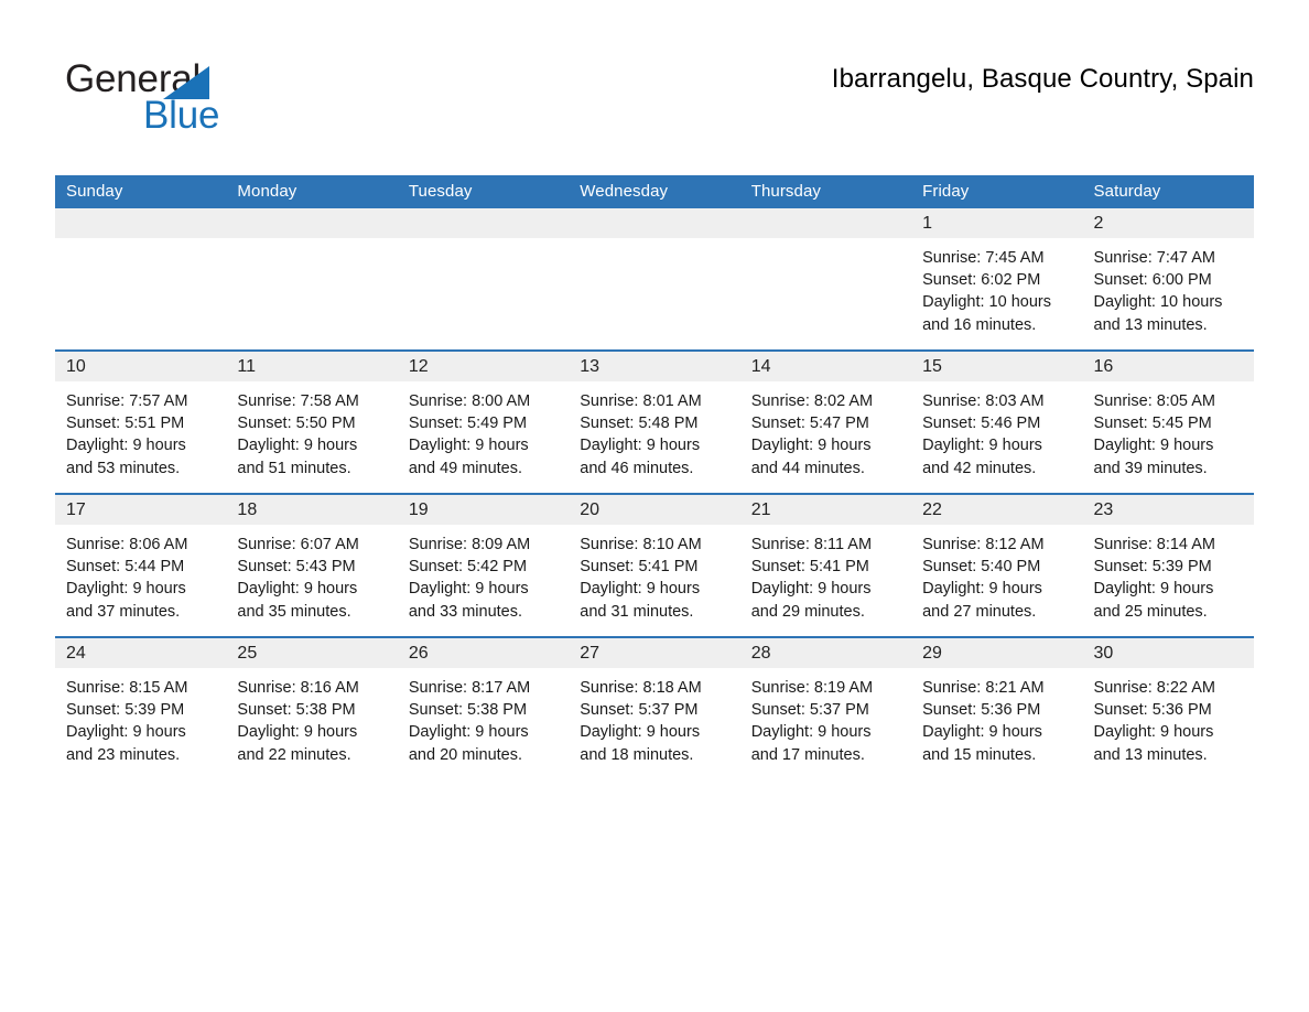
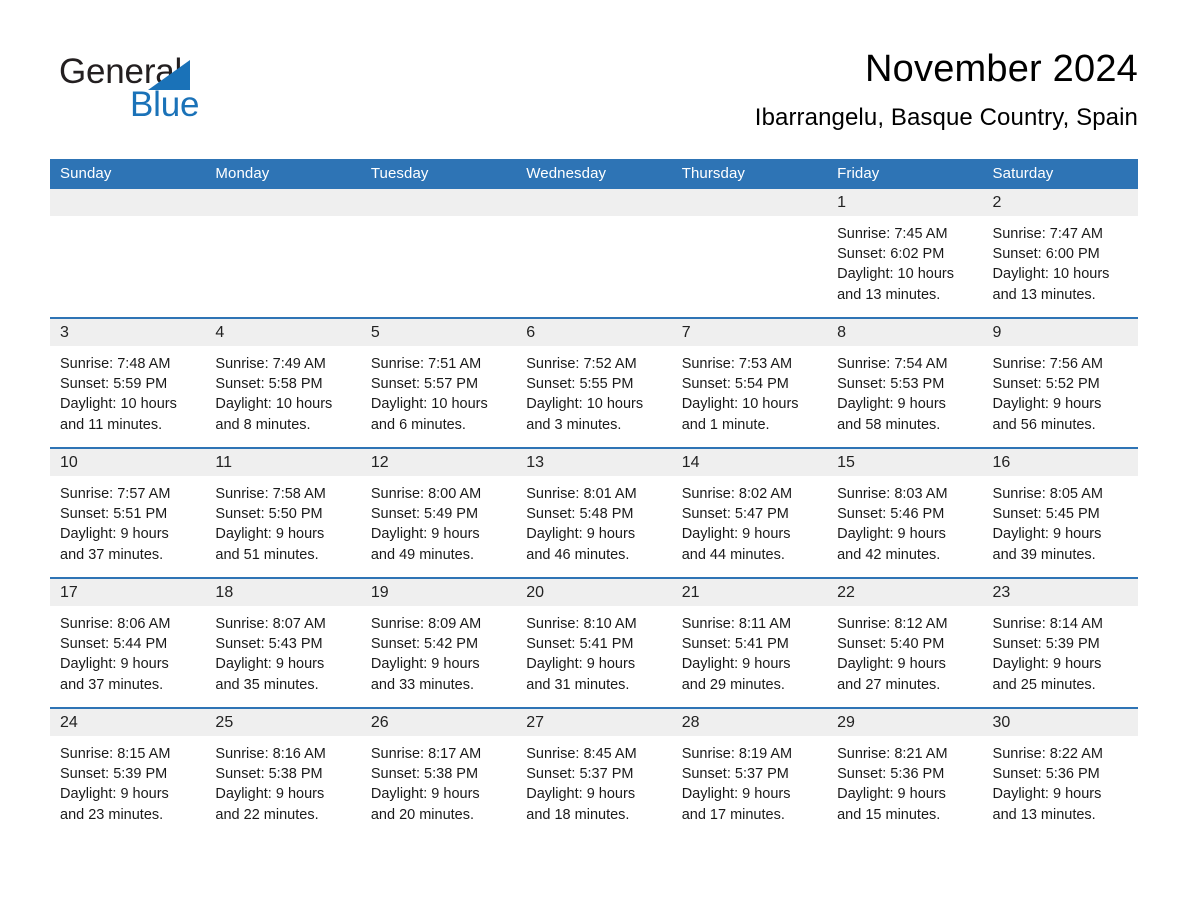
  General
  Blue
+ November 2024
  Ibarrangelu, Basque Country, Spain
  Sunday	Monday	Tuesday	Wednesday	Thursday	Friday	Saturday
- 					1Sunrise: 7:45 AMSunset: 6:02 PMDaylight: 10 hoursand 16 minutes.	2Sunrise: 7:47 AMSunset: 6:00 PMDaylight: 10 hoursand 13 minutes.
+ 					1Sunrise: 7:45 AMSunset: 6:02 PMDaylight: 10 hoursand 13 minutes.	2Sunrise: 7:47 AMSunset: 6:00 PMDaylight: 10 hoursand 13 minutes.
+ 3Sunrise: 7:48 AMSunset: 5:59 PMDaylight: 10 hoursand 11 minutes.	4Sunrise: 7:49 AMSunset: 5:58 PMDaylight: 10 hoursand 8 minutes.	5Sunrise: 7:51 AMSunset: 5:57 PMDaylight: 10 hoursand 6 minutes.	6Sunrise: 7:52 AMSunset: 5:55 PMDaylight: 10 hoursand 3 minutes.	7Sunrise: 7:53 AMSunset: 5:54 PMDaylight: 10 hoursand 1 minute.	8Sunrise: 7:54 AMSunset: 5:53 PMDaylight: 9 hoursand 58 minutes.	9Sunrise: 7:56 AMSunset: 5:52 PMDaylight: 9 hoursand 56 minutes.
- 10Sunrise: 7:57 AMSunset: 5:51 PMDaylight: 9 hoursand 53 minutes.	11Sunrise: 7:58 AMSunset: 5:50 PMDaylight: 9 hoursand 51 minutes.	12Sunrise: 8:00 AMSunset: 5:49 PMDaylight: 9 hoursand 49 minutes.	13Sunrise: 8:01 AMSunset: 5:48 PMDaylight: 9 hoursand 46 minutes.	14Sunrise: 8:02 AMSunset: 5:47 PMDaylight: 9 hoursand 44 minutes.	15Sunrise: 8:03 AMSunset: 5:46 PMDaylight: 9 hoursand 42 minutes.	16Sunrise: 8:05 AMSunset: 5:45 PMDaylight: 9 hoursand 39 minutes.
+ 10Sunrise: 7:57 AMSunset: 5:51 PMDaylight: 9 hoursand 37 minutes.	11Sunrise: 7:58 AMSunset: 5:50 PMDaylight: 9 hoursand 51 minutes.	12Sunrise: 8:00 AMSunset: 5:49 PMDaylight: 9 hoursand 49 minutes.	13Sunrise: 8:01 AMSunset: 5:48 PMDaylight: 9 hoursand 46 minutes.	14Sunrise: 8:02 AMSunset: 5:47 PMDaylight: 9 hoursand 44 minutes.	15Sunrise: 8:03 AMSunset: 5:46 PMDaylight: 9 hoursand 42 minutes.	16Sunrise: 8:05 AMSunset: 5:45 PMDaylight: 9 hoursand 39 minutes.
- 17Sunrise: 8:06 AMSunset: 5:44 PMDaylight: 9 hoursand 37 minutes.	18Sunrise: 6:07 AMSunset: 5:43 PMDaylight: 9 hoursand 35 minutes.	19Sunrise: 8:09 AMSunset: 5:42 PMDaylight: 9 hoursand 33 minutes.	20Sunrise: 8:10 AMSunset: 5:41 PMDaylight: 9 hoursand 31 minutes.	21Sunrise: 8:11 AMSunset: 5:41 PMDaylight: 9 hoursand 29 minutes.	22Sunrise: 8:12 AMSunset: 5:40 PMDaylight: 9 hoursand 27 minutes.	23Sunrise: 8:14 AMSunset: 5:39 PMDaylight: 9 hoursand 25 minutes.
+ 17Sunrise: 8:06 AMSunset: 5:44 PMDaylight: 9 hoursand 37 minutes.	18Sunrise: 8:07 AMSunset: 5:43 PMDaylight: 9 hoursand 35 minutes.	19Sunrise: 8:09 AMSunset: 5:42 PMDaylight: 9 hoursand 33 minutes.	20Sunrise: 8:10 AMSunset: 5:41 PMDaylight: 9 hoursand 31 minutes.	21Sunrise: 8:11 AMSunset: 5:41 PMDaylight: 9 hoursand 29 minutes.	22Sunrise: 8:12 AMSunset: 5:40 PMDaylight: 9 hoursand 27 minutes.	23Sunrise: 8:14 AMSunset: 5:39 PMDaylight: 9 hoursand 25 minutes.
- 24Sunrise: 8:15 AMSunset: 5:39 PMDaylight: 9 hoursand 23 minutes.	25Sunrise: 8:16 AMSunset: 5:38 PMDaylight: 9 hoursand 22 minutes.	26Sunrise: 8:17 AMSunset: 5:38 PMDaylight: 9 hoursand 20 minutes.	27Sunrise: 8:18 AMSunset: 5:37 PMDaylight: 9 hoursand 18 minutes.	28Sunrise: 8:19 AMSunset: 5:37 PMDaylight: 9 hoursand 17 minutes.	29Sunrise: 8:21 AMSunset: 5:36 PMDaylight: 9 hoursand 15 minutes.	30Sunrise: 8:22 AMSunset: 5:36 PMDaylight: 9 hoursand 13 minutes.
+ 24Sunrise: 8:15 AMSunset: 5:39 PMDaylight: 9 hoursand 23 minutes.	25Sunrise: 8:16 AMSunset: 5:38 PMDaylight: 9 hoursand 22 minutes.	26Sunrise: 8:17 AMSunset: 5:38 PMDaylight: 9 hoursand 20 minutes.	27Sunrise: 8:45 AMSunset: 5:37 PMDaylight: 9 hoursand 18 minutes.	28Sunrise: 8:19 AMSunset: 5:37 PMDaylight: 9 hoursand 17 minutes.	29Sunrise: 8:21 AMSunset: 5:36 PMDaylight: 9 hoursand 15 minutes.	30Sunrise: 8:22 AMSunset: 5:36 PMDaylight: 9 hoursand 13 minutes.
